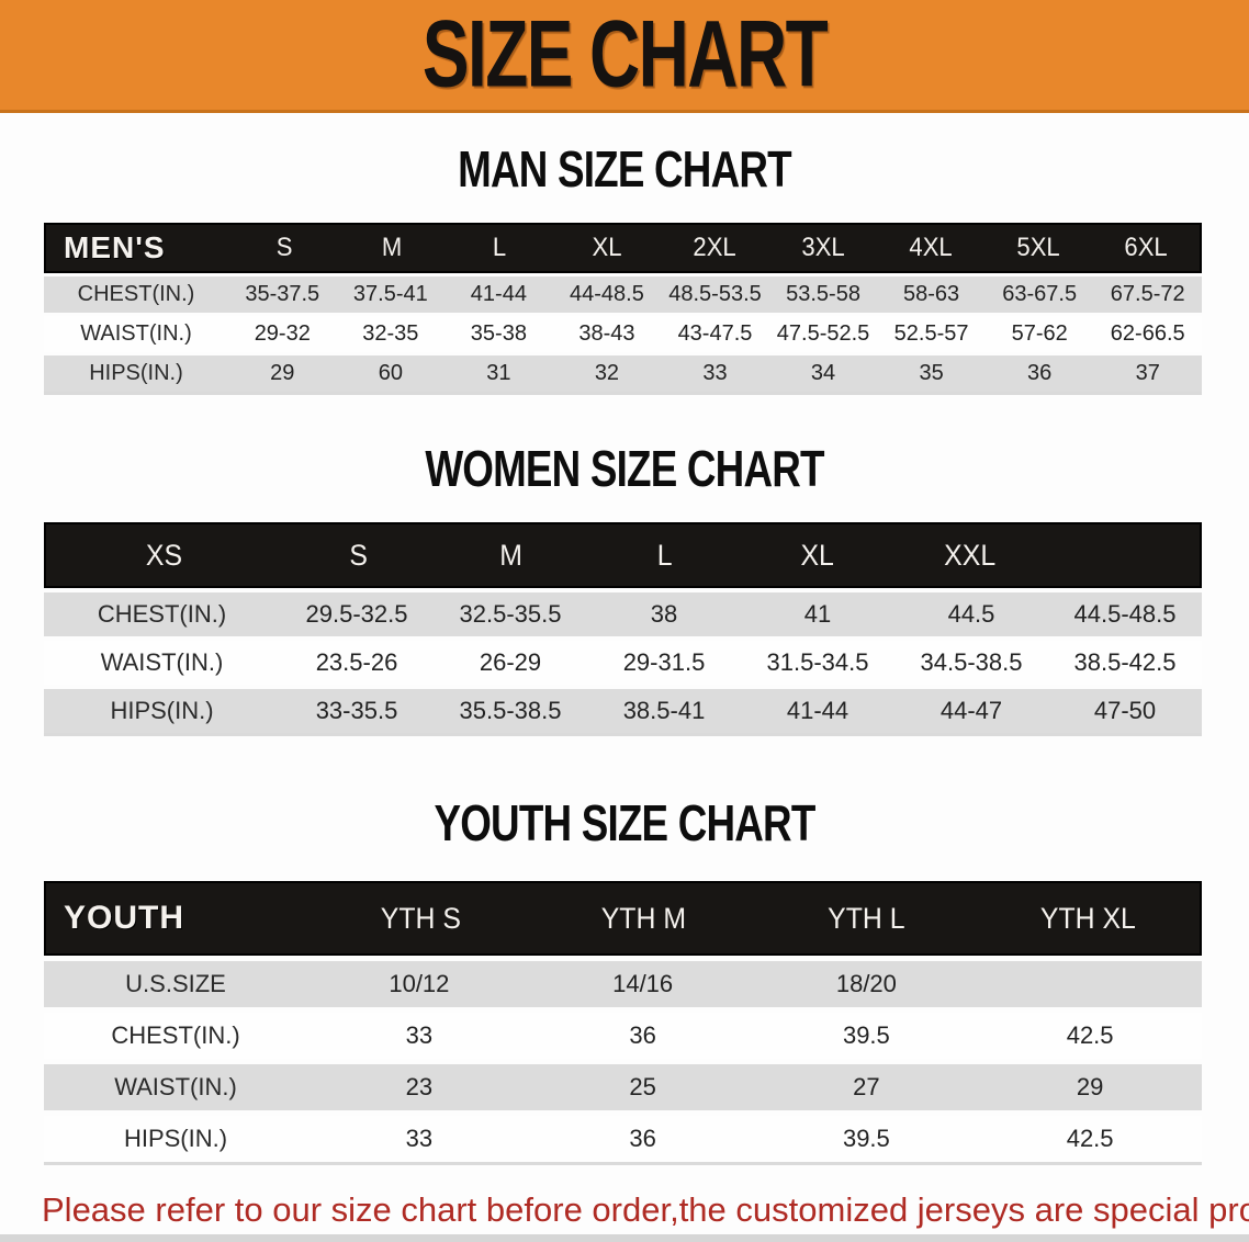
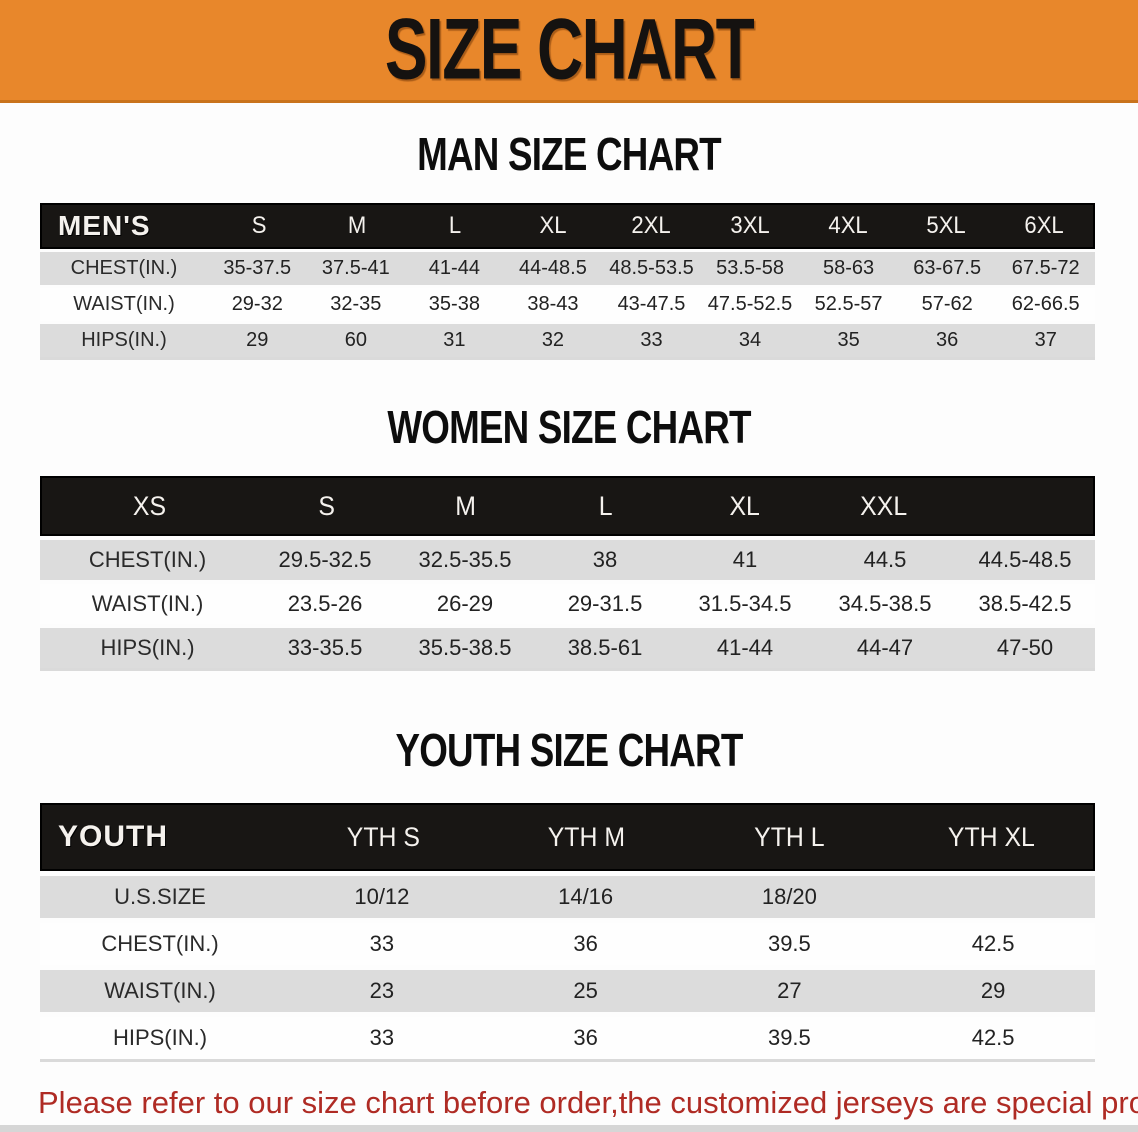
  SIZE CHART
  MAN SIZE CHART
  MEN'S
  S
  M
  L
  XL
  2XL
  3XL
  4XL
  5XL
  6XL
  CHEST(IN.)
  35-37.5
  37.5-41
  41-44
  44-48.5
  48.5-53.5
  53.5-58
  58-63
  63-67.5
  67.5-72
  WAIST(IN.)
  29-32
  32-35
  35-38
  38-43
  43-47.5
  47.5-52.5
  52.5-57
  57-62
  62-66.5
  HIPS(IN.)
  29
  60
  31
  32
  33
  34
  35
  36
  37
  WOMEN SIZE CHART
  XS
  S
  M
  L
  XL
  XXL
  CHEST(IN.)
  29.5-32.5
  32.5-35.5
  38
  41
  44.5
  44.5-48.5
  WAIST(IN.)
  23.5-26
  26-29
  29-31.5
  31.5-34.5
  34.5-38.5
  38.5-42.5
  HIPS(IN.)
  33-35.5
  35.5-38.5
- 38.5-41
+ 38.5-61
  41-44
  44-47
  47-50
  YOUTH SIZE CHART
  YOUTH
  YTH S
  YTH M
  YTH L
  YTH XL
  U.S.SIZE
  10/12
  14/16
  18/20
  CHEST(IN.)
  33
  36
  39.5
  42.5
  WAIST(IN.)
  23
  25
  27
  29
  HIPS(IN.)
  33
  36
  39.5
  42.5
  Please refer to our size chart before order,the customized jerseys are special pro
